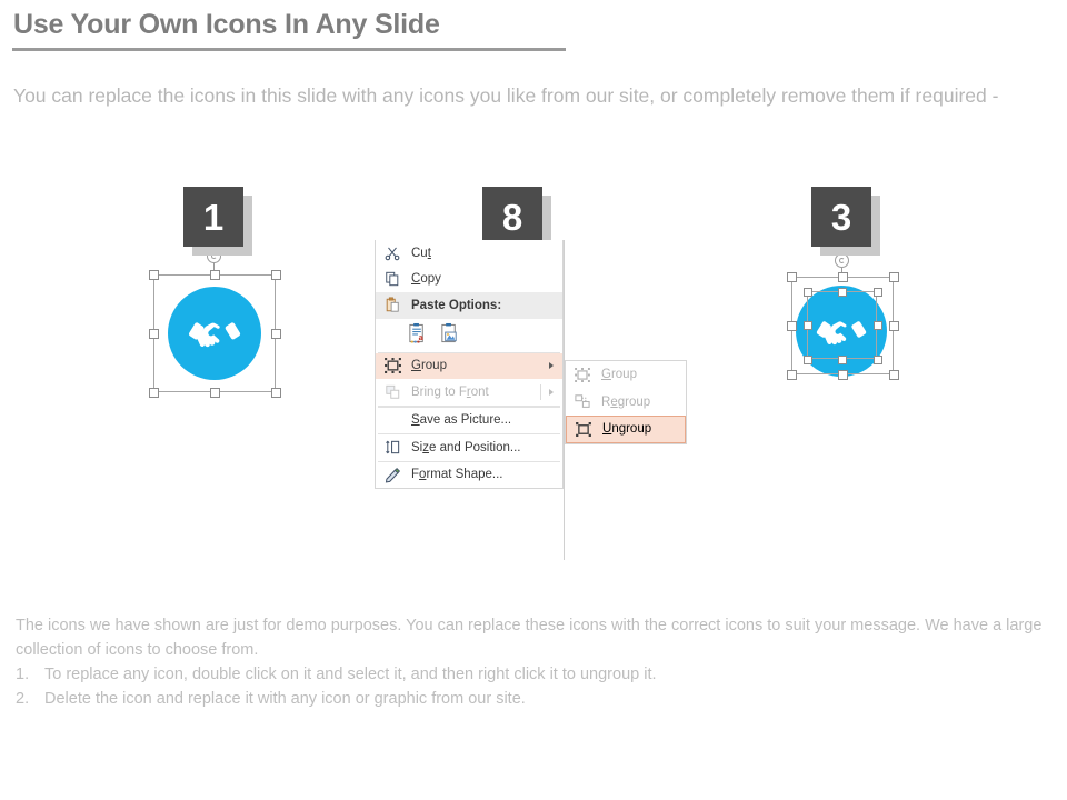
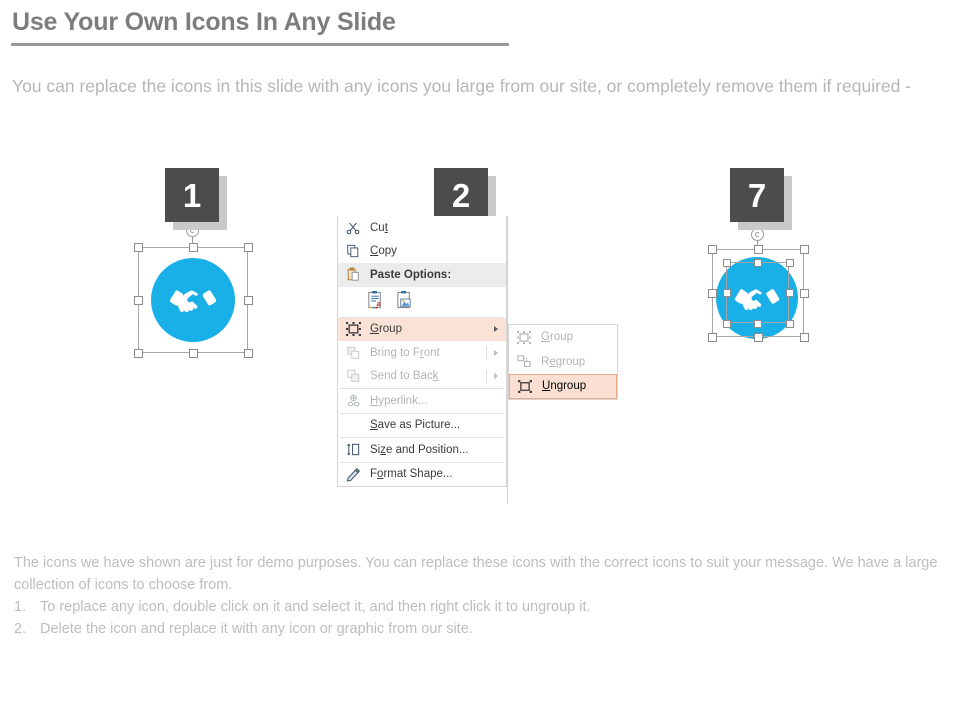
  Use Your Own Icons In Any Slide
- You can replace the icons in this slide with any icons you like from our site, or completely remove them if required -
+ You can replace the icons in this slide with any icons you large from our site, or completely remove them if required -
  1
- 8
+ 2
  Cut
  Copy
  Paste Options:
  a
  Group
  Bring to Front
+ Send to Back
+ Hyperlink...
  Save as Picture...
  Size and Position...
  Format Shape...
  Group
  Regroup
  Ungroup
- 3
+ 7
  The icons we have shown are just for demo purposes. You can replace these icons with the correct icons to suit your message. We have a large collection of icons to choose from.
  1.
  To replace any icon, double click on it and select it, and then right click it to ungroup it.
  2.
  Delete the icon and replace it with any icon or graphic from our site.
